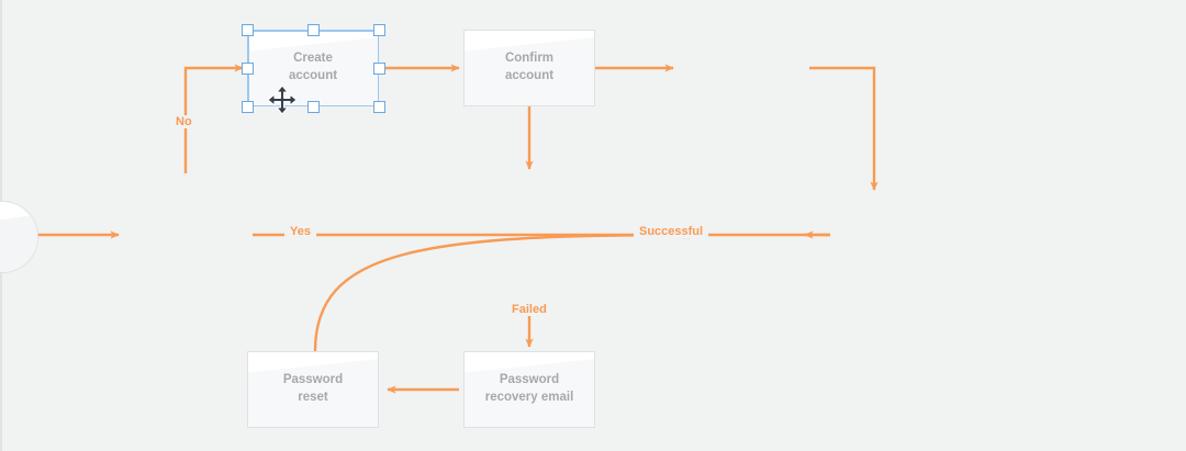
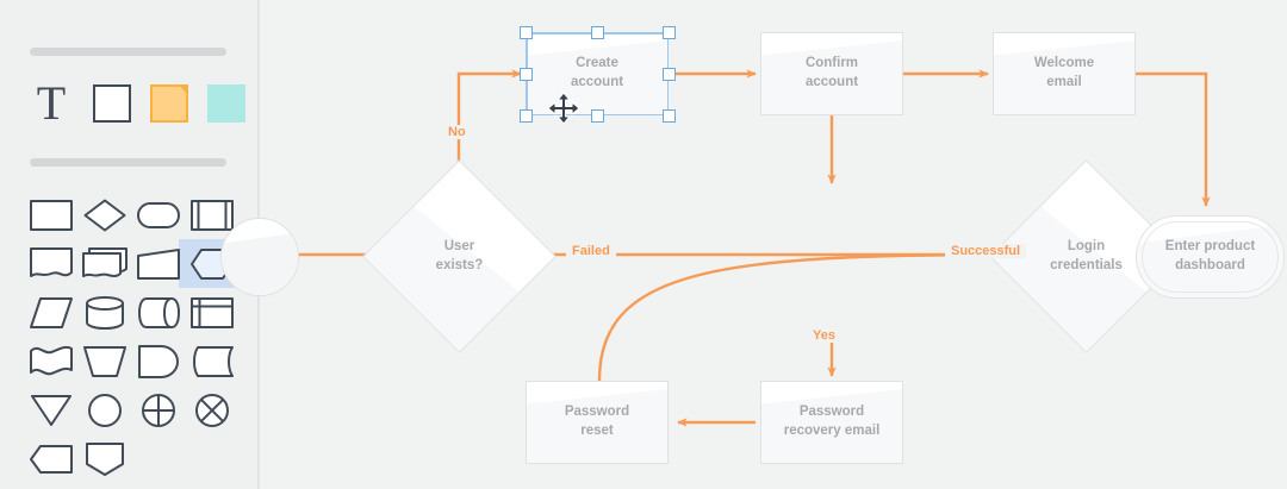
+ T
+ User
+ exists?
  Create
  account
  Confirm
  account
+ Welcome
+ email
+ Login
+ credentials
+ Enter product
+ dashboard
  Password
  reset
  Password
  recovery email
  No
- Yes
+ Failed
  Successful
- Failed
+ Yes
